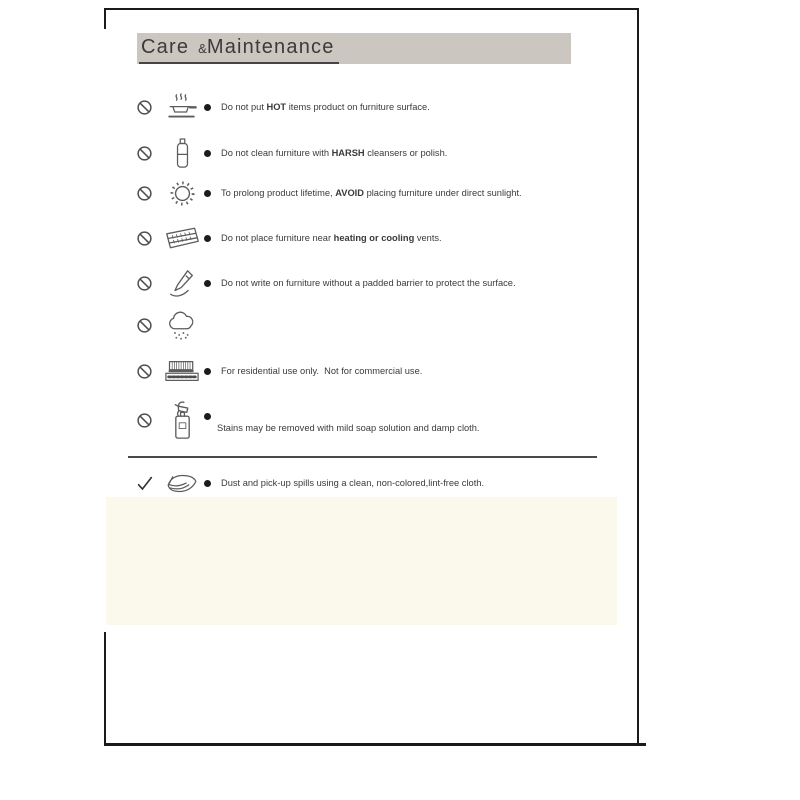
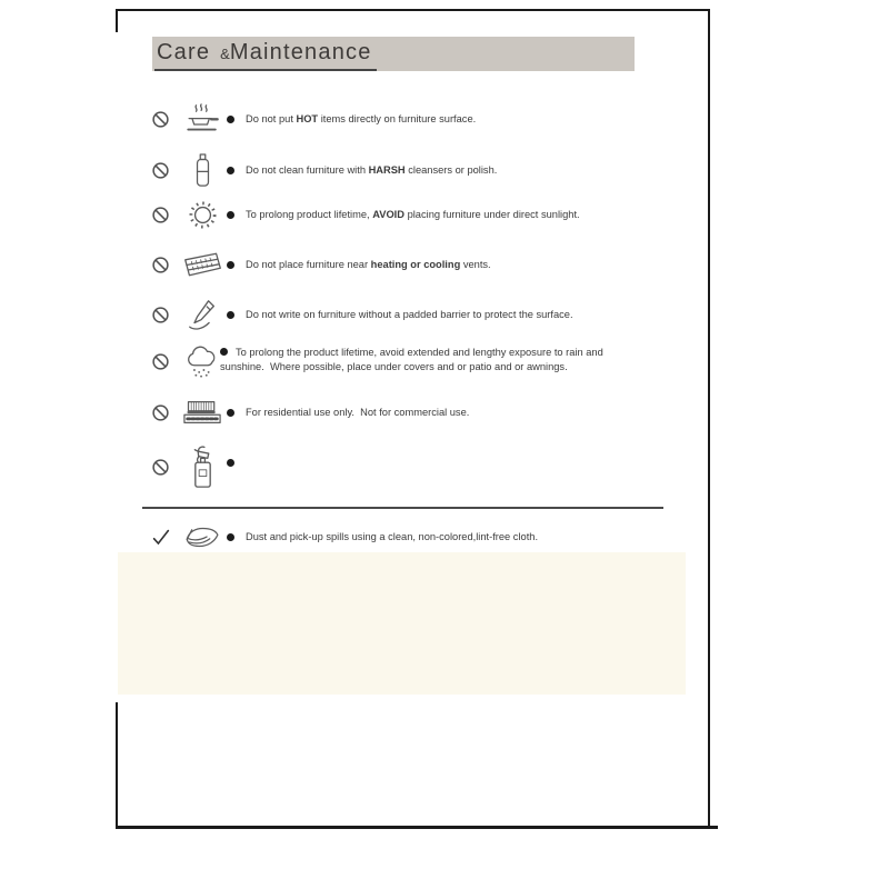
  Care &Maintenance
- Do not put HOT items product on furniture surface.
+ Do not put HOT items directly on furniture surface.
  Do not clean furniture with HARSH cleansers or polish.
  To prolong product lifetime, AVOID placing furniture under direct sunlight.
  Do not place furniture near heating or cooling vents.
  Do not write on furniture without a padded barrier to protect the surface.
+ To prolong the product lifetime, avoid extended and lengthy exposure to rain and sunshine. Where possible, place under covers and or patio and or awnings.
  For residential use only. Not for commercial use.
- Stains may be removed with mild soap solution and damp cloth.
  Dust and pick-up spills using a clean, non-colored,lint-free cloth.
